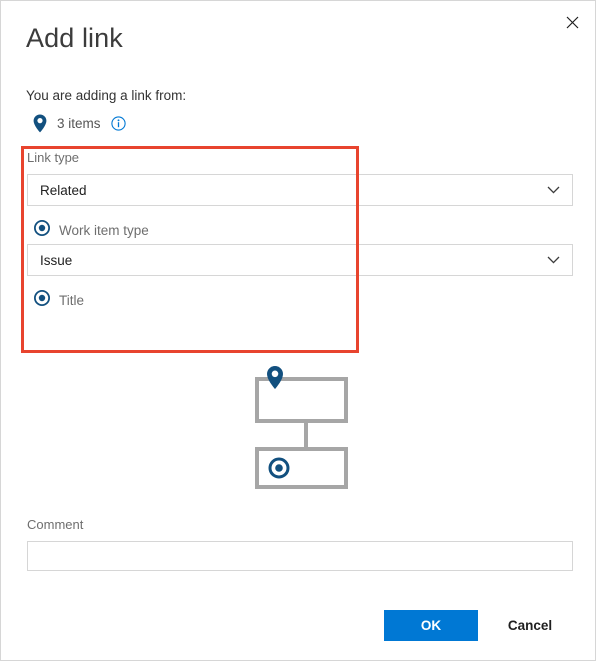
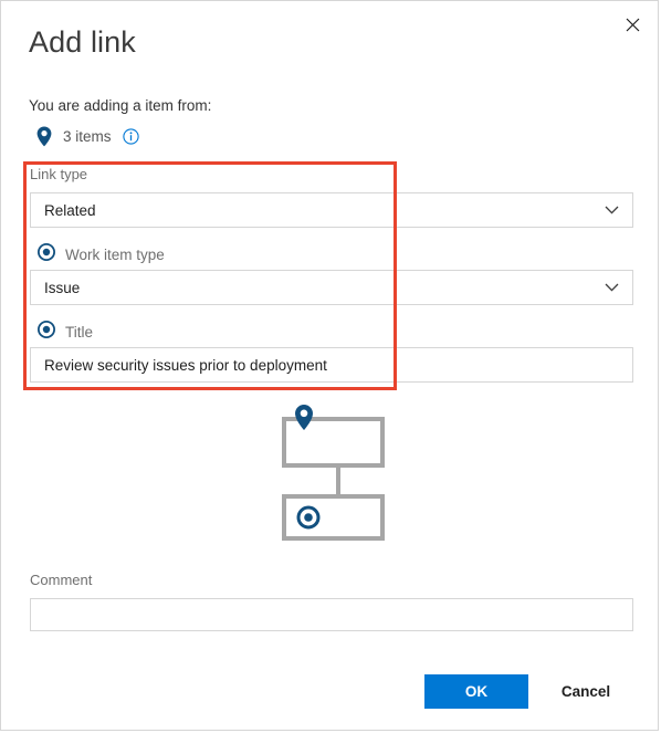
  Add link
- You are adding a link from:
+ You are adding a item from:
  3 items
  Link type
  Related
  Work item type
  Issue
  Title
+ Review security issues prior to deployment
  Comment
  OK
  Cancel
